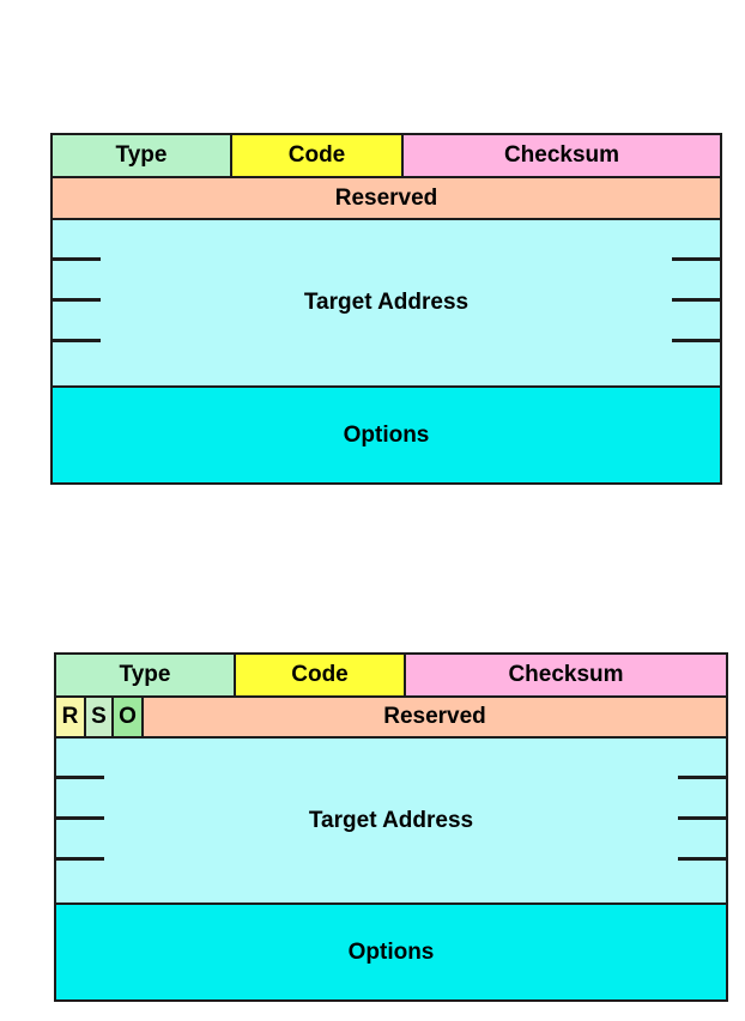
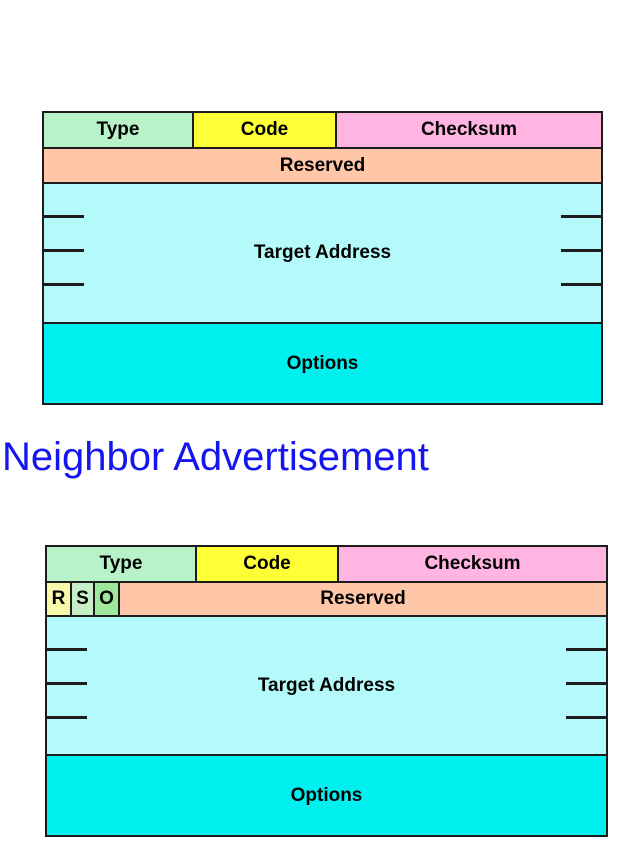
  Type
  Code
  Checksum
  Reserved
  Target Address
  Options
+ Neighbor Advertisement
  Type
  Code
  Checksum
  R
  S
  O
  Reserved
  Target Address
  Options
